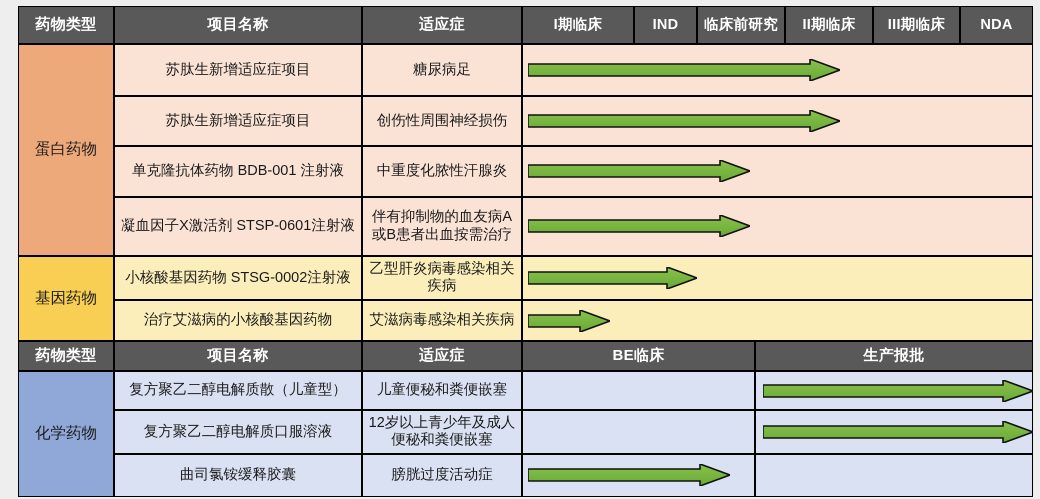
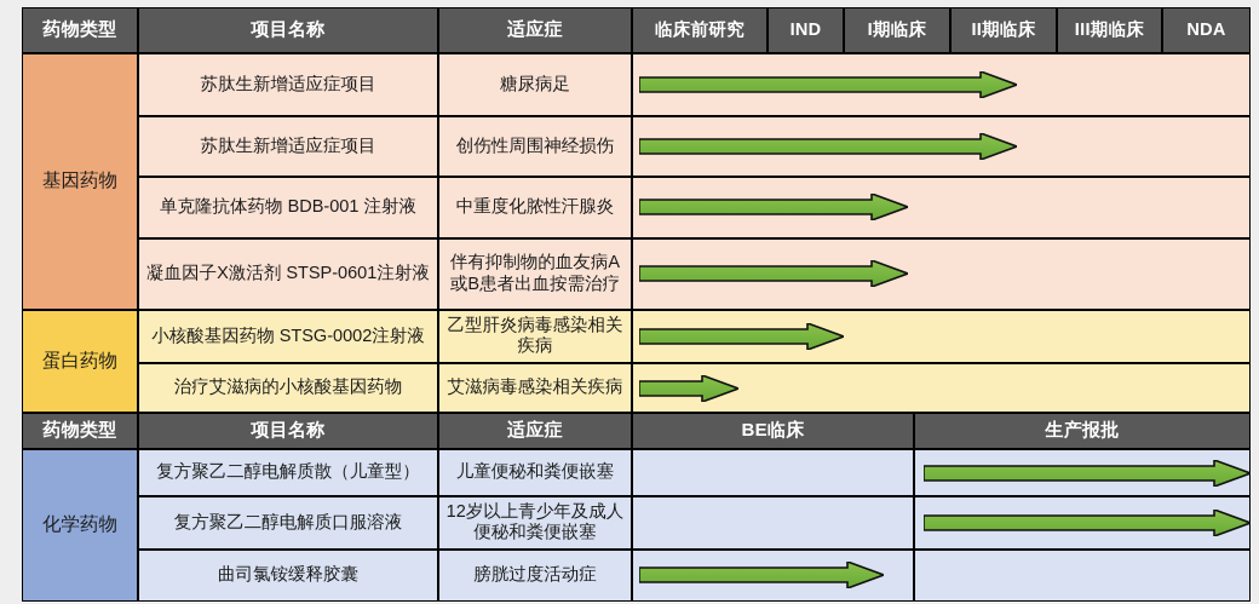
  药物类型
  项目名称
  适应症
- I期临床
+ 临床前研究
  IND
- 临床前研究
+ I期临床
  II期临床
  III期临床
  NDA
- 蛋白药物
+ 基因药物
  苏肽生新增适应症项目
  糖尿病足
  苏肽生新增适应症项目
  创伤性周围神经损伤
  单克隆抗体药物 BDB-001 注射液
  中重度化脓性汗腺炎
  凝血因子X激活剂 STSP-0601注射液
  伴有抑制物的血友病A或B患者出血按需治疗
- 基因药物
+ 蛋白药物
  小核酸基因药物 STSG-0002注射液
  乙型肝炎病毒感染相关疾病
  治疗艾滋病的小核酸基因药物
  艾滋病毒感染相关疾病
  药物类型
  项目名称
  适应症
  BE临床
  生产报批
  化学药物
  复方聚乙二醇电解质散（儿童型）
  儿童便秘和粪便嵌塞
  复方聚乙二醇电解质口服溶液
  12岁以上青少年及成人便秘和粪便嵌塞
  曲司氯铵缓释胶囊
  膀胱过度活动症
